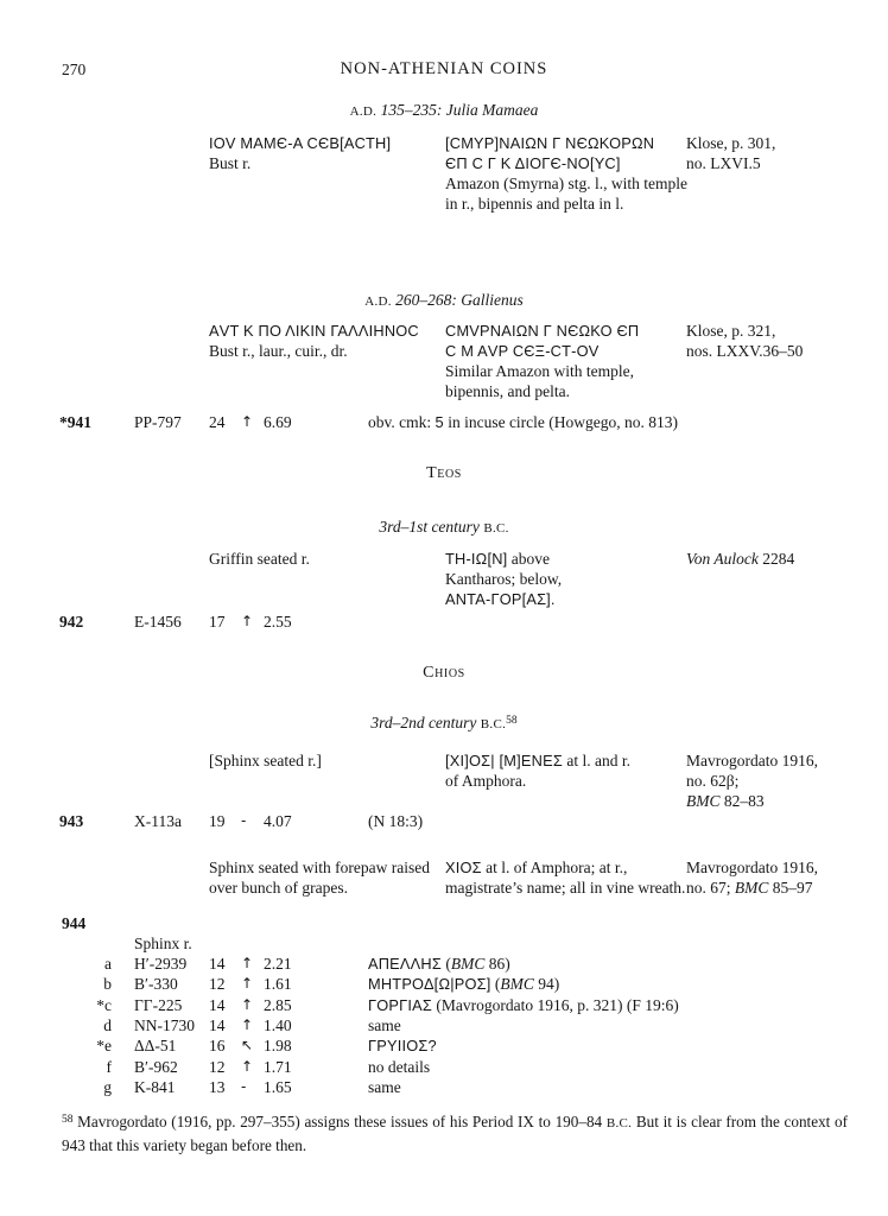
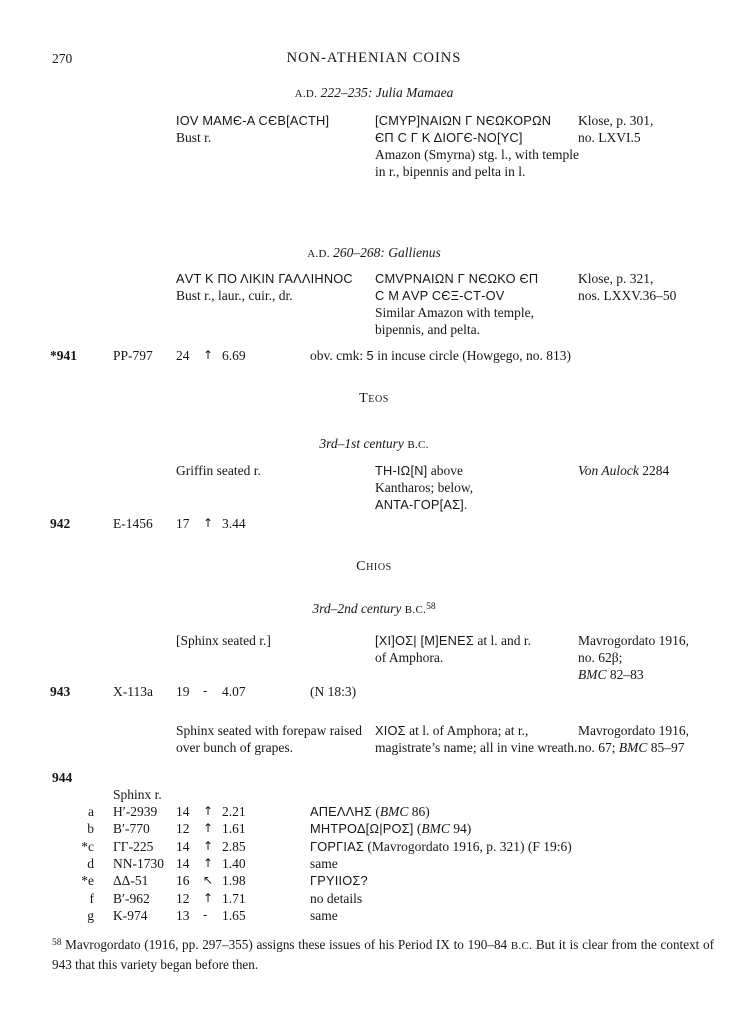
  270
  NON-ATHENIAN COINS
- A.D. 135–235: Julia Mamaea
+ A.D. 222–235: Julia Mamaea
  ΙΟV ΜΑΜЄ-Α СЄΒ[ΑСΤΗ]
  Bust r.
  [СΜΥΡ]ΝΑΙΩΝ Γ ΝЄΩΚΟΡΩΝ
  ЄΠ С Γ Κ ΔΙΟΓЄ-ΝΟ[ΥС]
  Amazon (Smyrna) stg. l., with temple in r., bipennis and pelta in l.
  Klose, p. 301,
  no. LXVI.5
  A.D. 260–268: Gallienus
  ΑVΤ Κ ΠΟ ΛΙΚΙΝ ΓΑΛΛΙΗΝΟС
  Bust r., laur., cuir., dr.
  СΜVΡΝΑΙΩΝ Γ ΝЄΩΚΟ ЄΠ
  С Μ ΑVΡ СЄΞ-СΤ-ΟV
  Similar Amazon with temple, bipennis, and pelta.
  Klose, p. 321,
  nos. LXXV.36–50
  *941
  PP-797
  24
  ↑
  6.69
  obv. cmk: 5 in incuse circle (Howgego, no. 813)
  Teos
  3rd–1st century B.C.
  Griffin seated r.
  ΤΗ-ΙΩ[Ν] above
  Kantharos; below,
  ΑΝΤΑ-ΓΟΡ[ΑΣ].
  Von Aulock 2284
  942
  E-1456
  17
  ↑
- 2.55
+ 3.44
  Chios
  3rd–2nd century B.C.58
  [Sphinx seated r.]
  [ΧΙ]ΟΣ| [Μ]ΕΝΕΣ at l. and r.
  of Amphora.
  Mavrogordato 1916,
  no. 62β;
  BMC 82–83
  943
  X-113a
  19
  -
  4.07
  (N 18:3)
  Sphinx seated with forepaw raised over bunch of grapes.
  ΧΙΟΣ at l. of Amphora; at r., magistrate’s name; all in vine wreath.
  Mavrogordato 1916,
  no. 67; BMC 85–97
  944
  Sphinx r.
  a
  H′-2939
  14
  ↑
  2.21
  ΑΠΕΛΛΗΣ (BMC 86)
  b
- B′-330
+ B′-770
  12
  ↑
  1.61
  ΜΗΤΡΟΔ[Ω|ΡΟΣ] (BMC 94)
  *c
  ΓΓ-225
  14
  ↑
  2.85
  ΓΟΡΓΙΑΣ (Mavrogordato 1916, p. 321) (F 19:6)
  d
  NN-1730
  14
  ↑
  1.40
  same
  *e
  ΔΔ-51
  16
  ↖
  1.98
  ΓΡΥΙΙΟΣ?
  f
  B′-962
  12
  ↑
  1.71
  no details
  g
- K-841
+ K-974
  13
  -
  1.65
  same
  58 Mavrogordato (1916, pp. 297–355) assigns these issues of his Period IX to 190–84 B.C. But it is clear from the context of 943 that this variety began before then.
